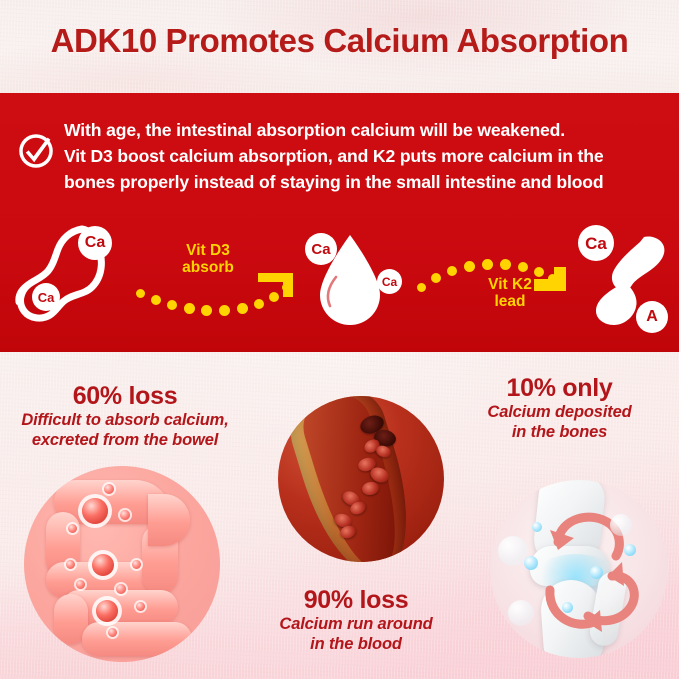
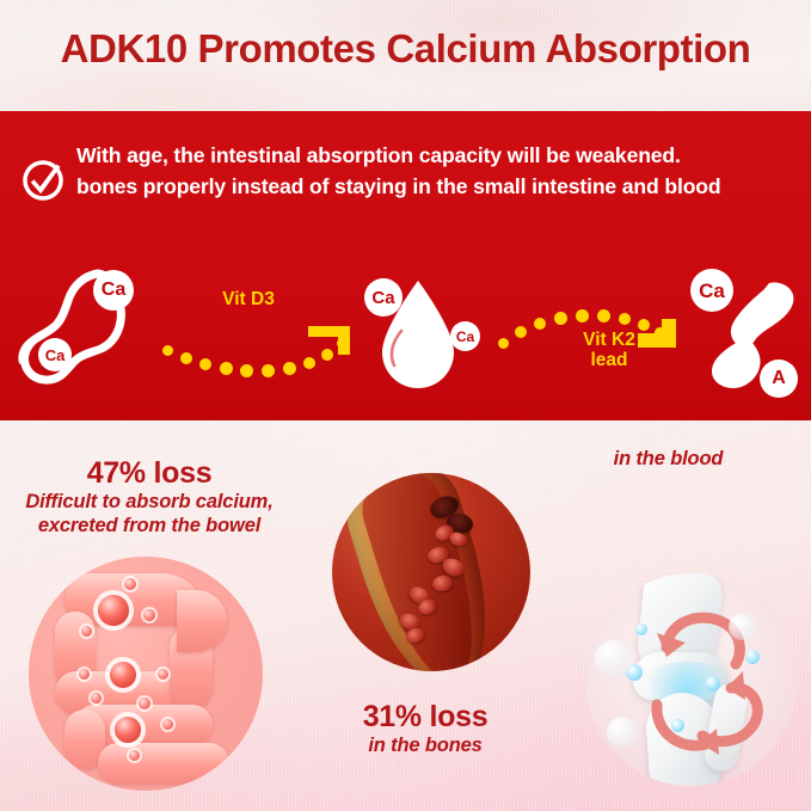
  ADK10 Promotes Calcium Absorption
- With age, the intestinal absorption calcium will be weakened.
+ With age, the intestinal absorption capacity will be weakened.
- Vit D3 boost calcium absorption, and K2 puts more calcium in the
  bones properly instead of staying in the small intestine and blood
  Ca
  Ca
  Vit D3
- absorb
  Ca
  Ca
  Vit K2
  lead
  Ca
  A
- 60% loss
+ 47% loss
  Difficult to absorb calcium,
  excreted from the bowel
- 90% loss
+ 31% loss
- Calcium run around
- in the blood
+ in the bones
- 10% only
- Calcium deposited
- in the bones
+ in the blood
